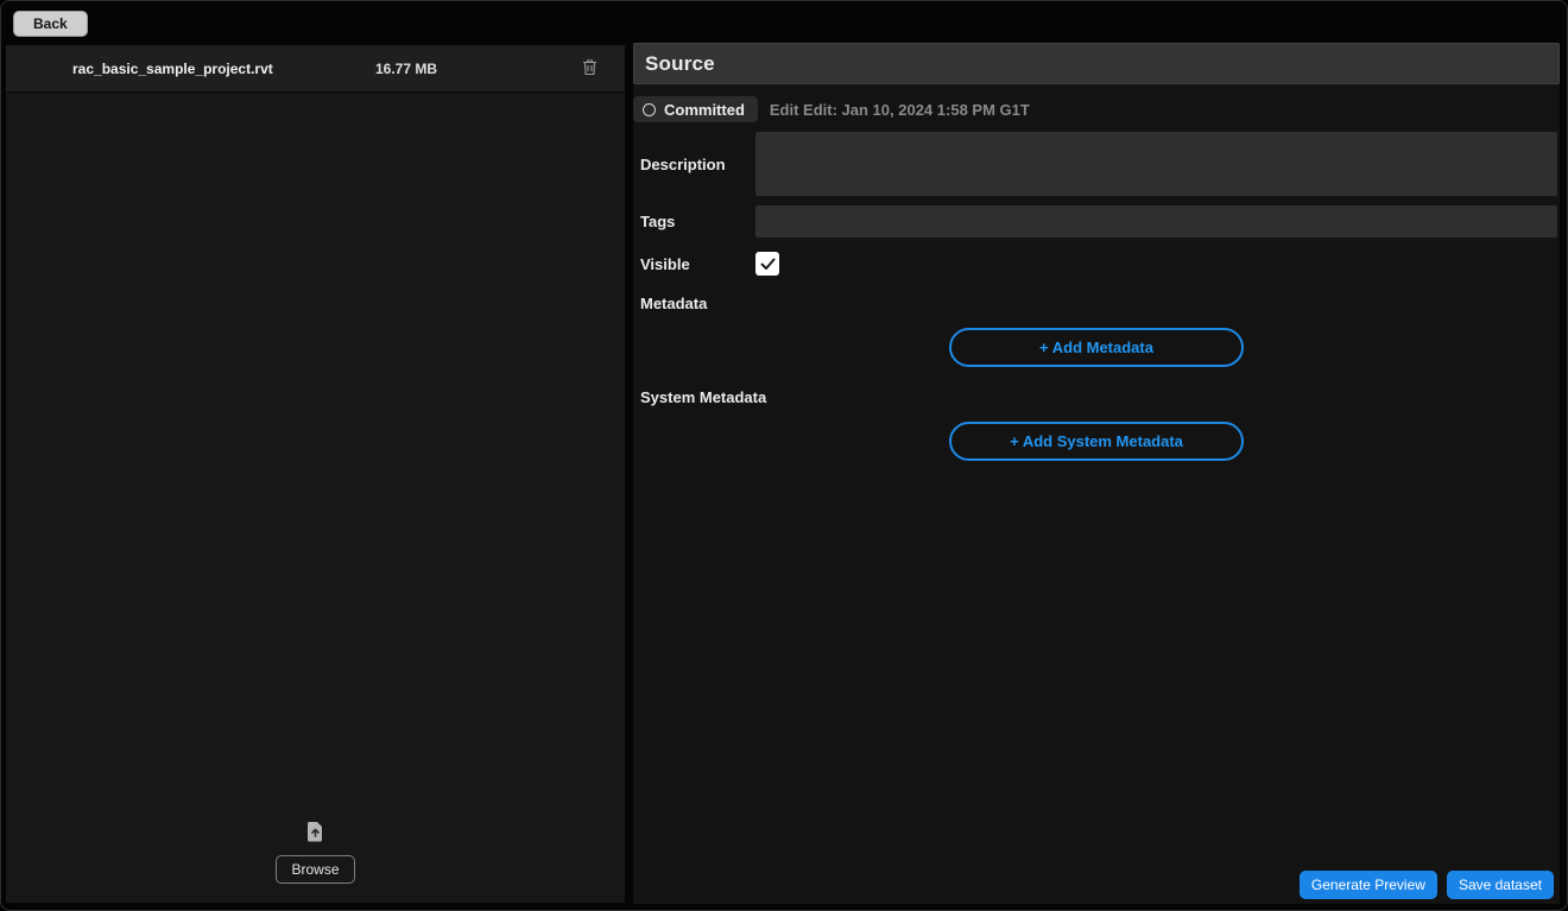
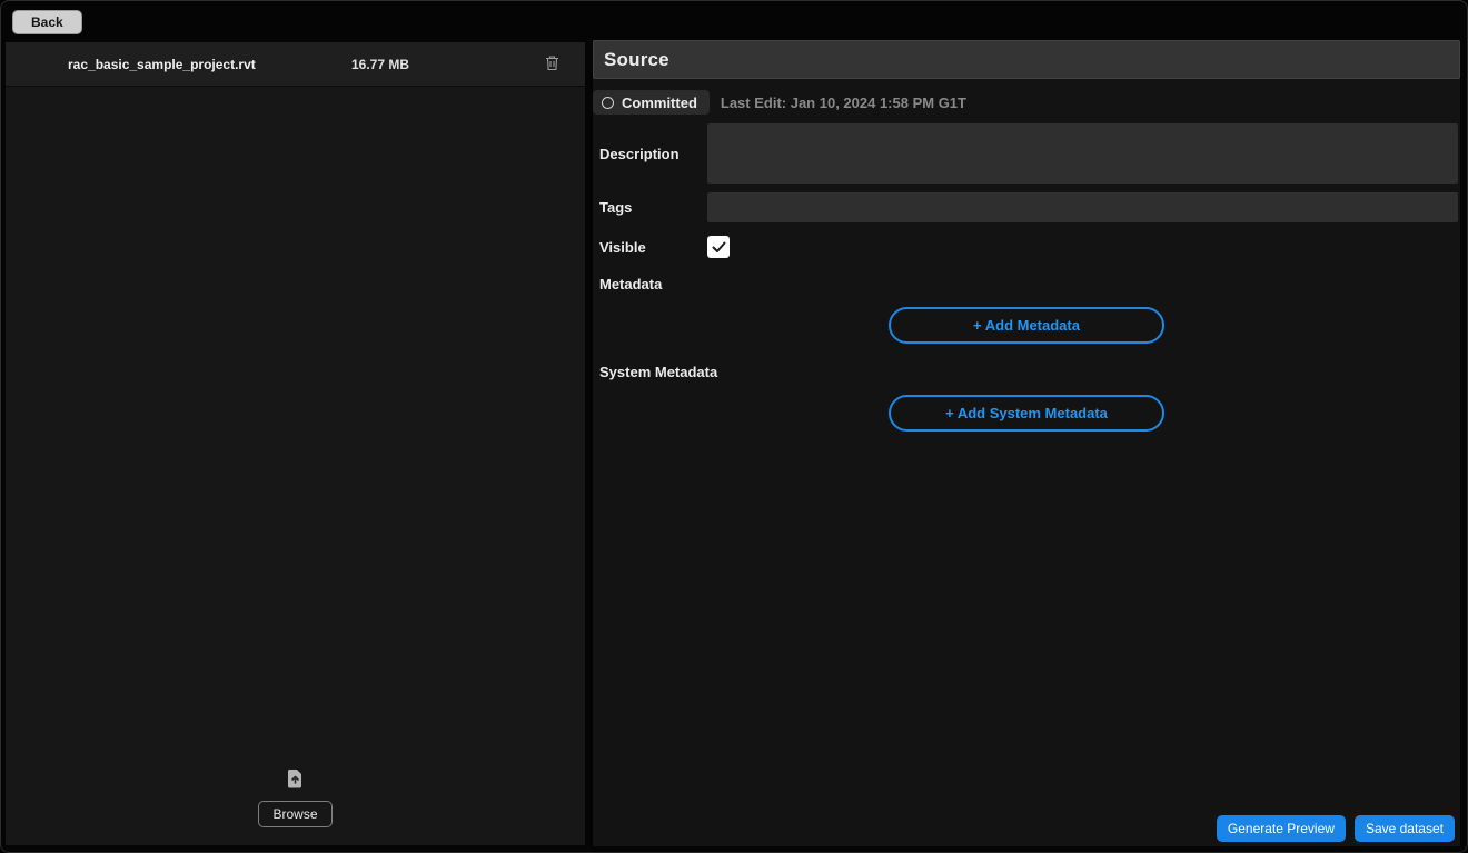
  Back
  rac_basic_sample_project.rvt
  16.77 MB
  Browse
  Source
  Committed
- Edit Edit: Jan 10, 2024 1:58 PM G1T
+ Last Edit: Jan 10, 2024 1:58 PM G1T
  Description
  Tags
  Visible
  Metadata
  + Add Metadata
  System Metadata
  + Add System Metadata
  Generate Preview
  Save dataset
